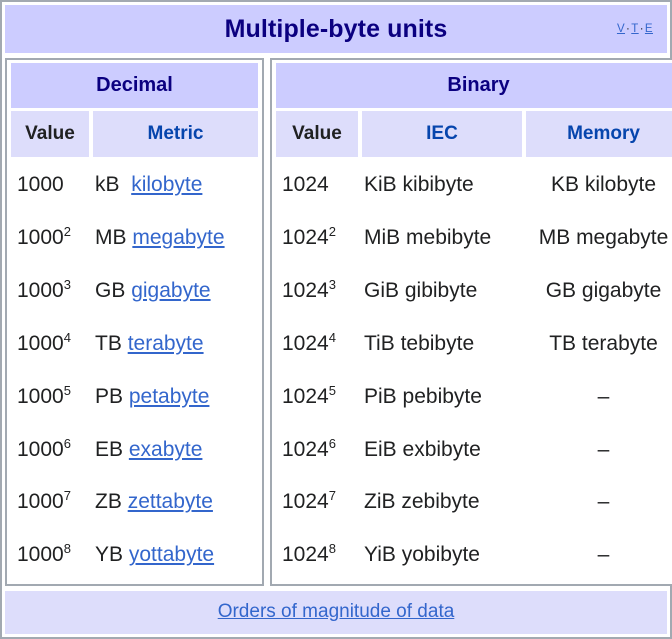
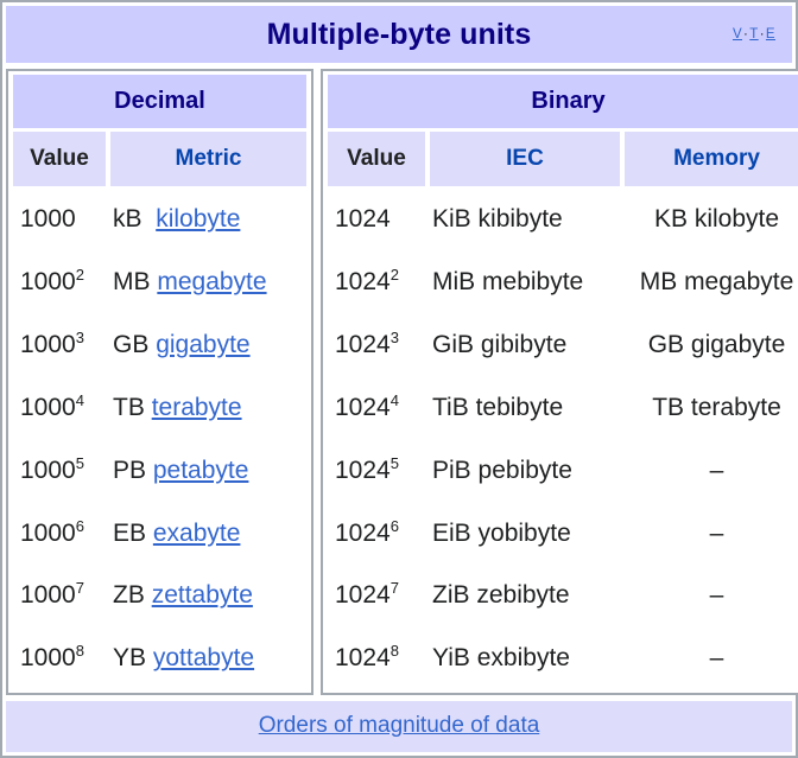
  Multiple-byte units
  V·T·E
  Decimal
  Value	Metric
  1000	kB kilobyte
  10002	MB megabyte
  10003	GB gigabyte
  10004	TB terabyte
  10005	PB petabyte
  10006	EB exabyte
  10007	ZB zettabyte
  10008	YB yottabyte
  Binary
  Value	IEC	Memory
  1024	KiB kibibyte	KB kilobyte
  10242	MiB mebibyte	MB megabyte
  10243	GiB gibibyte	GB gigabyte
  10244	TiB tebibyte	TB terabyte
  10245	PiB pebibyte	–
- 10246	EiB exbibyte	–
+ 10246	EiB yobibyte	–
  10247	ZiB zebibyte	–
- 10248	YiB yobibyte	–
+ 10248	YiB exbibyte	–
  Orders of magnitude of data
